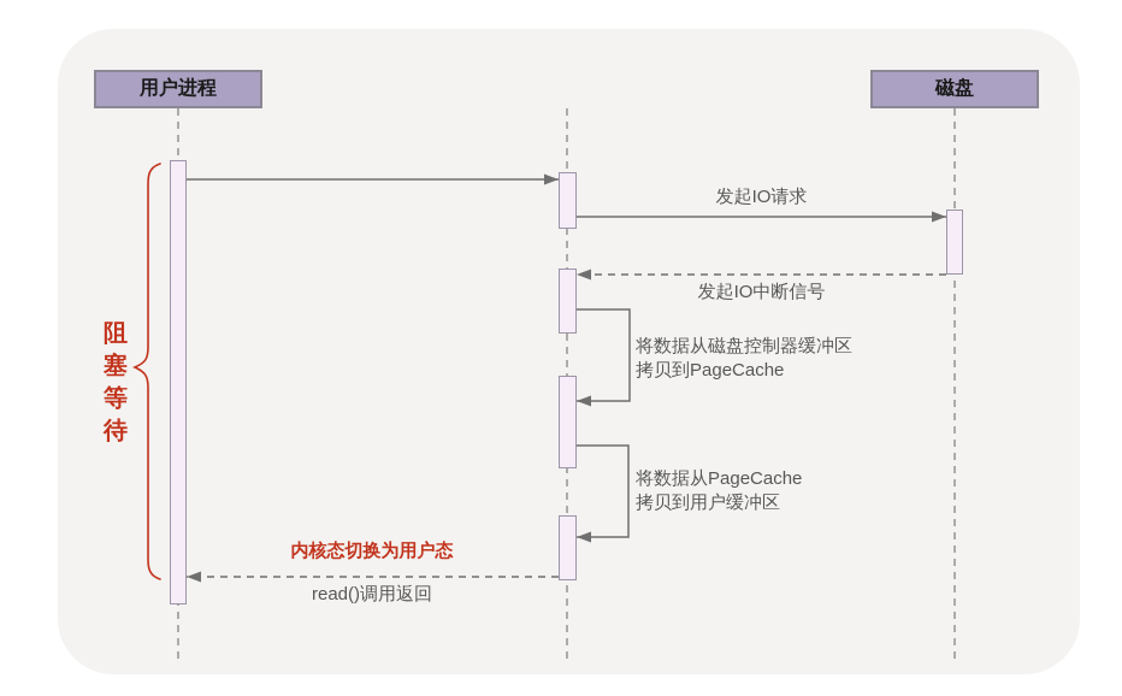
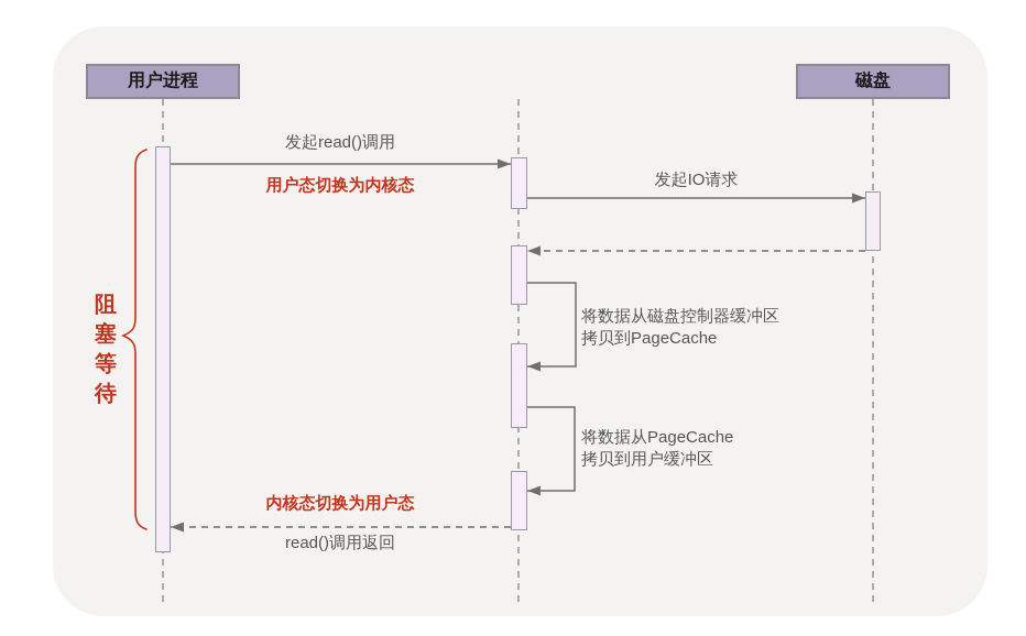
  用户进程
  磁盘
+ 发起read()调用
+ 用户态切换为内核态
  发起IO请求
- 发起IO中断信号
  将数据从磁盘控制器缓冲区
  拷贝到PageCache
  将数据从PageCache
  拷贝到用户缓冲区
  内核态切换为用户态
  read()调用返回
  阻塞等待
